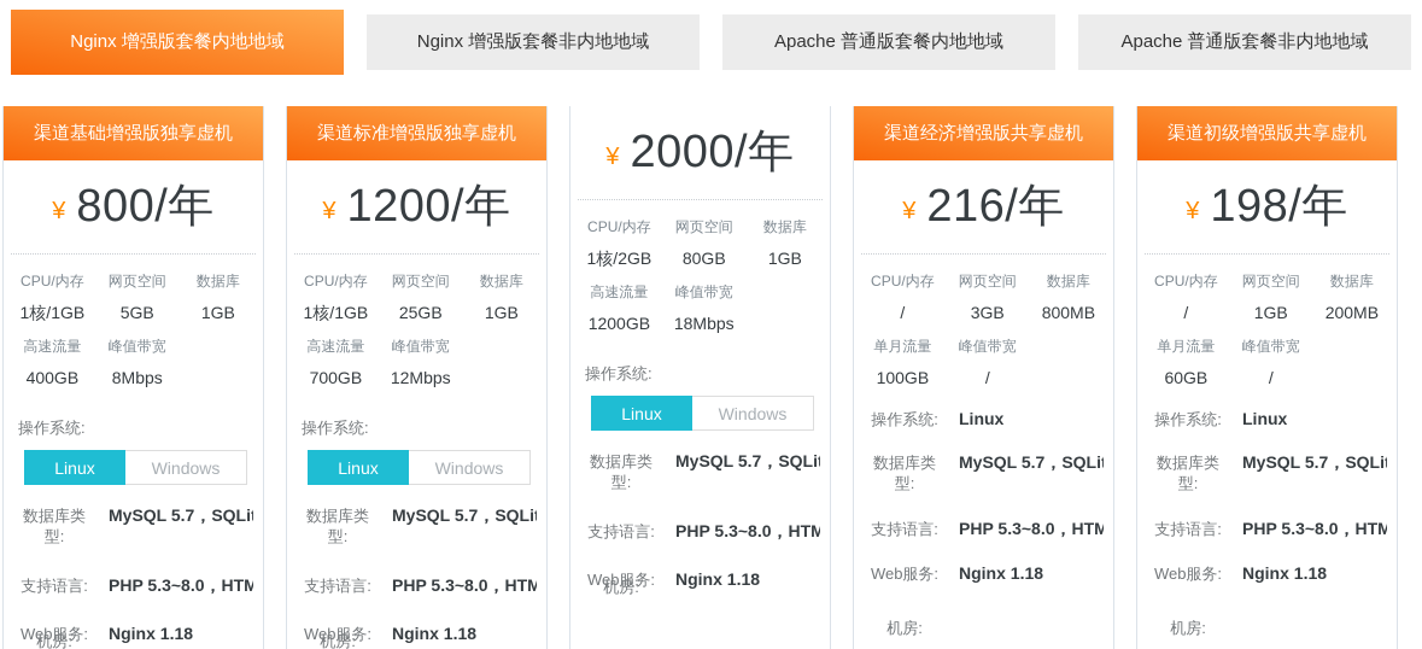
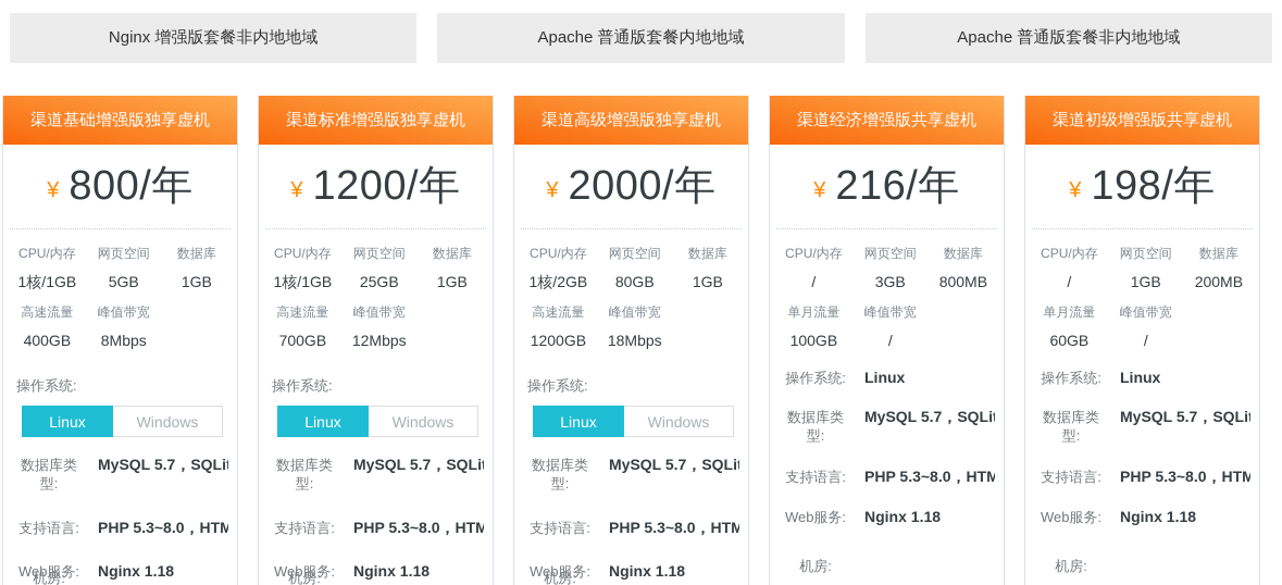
- Nginx 增强版套餐内地地域
  Nginx 增强版套餐非内地地域
  Apache 普通版套餐内地地域
  Apache 普通版套餐非内地地域
  渠道基础增强版独享虚机
  ¥
  800/年
  CPU/内存
  1核/1GB
  网页空间
  5GB
  数据库
  1GB
  高速流量
  400GB
  峰值带宽
  8Mbps
  操作系统:
  Linux
  Windows
  数据库类型:
  MySQL 5.7，SQLi
  支持语言:
  PHP 5.3~8.0，HTM
  Web服务:
  Nginx 1.18
  机房:
  渠道标准增强版独享虚机
  ¥
  1200/年
  CPU/内存
  1核/1GB
  网页空间
  25GB
  数据库
  1GB
  高速流量
  700GB
  峰值带宽
  12Mbps
  操作系统:
  Linux
  Windows
  数据库类型:
  MySQL 5.7，SQLi
  支持语言:
  PHP 5.3~8.0，HTM
  Web服务:
  Nginx 1.18
  机房:
+ 渠道高级增强版独享虚机
  ¥
  2000/年
  CPU/内存
  1核/2GB
  网页空间
  80GB
  数据库
  1GB
  高速流量
  1200GB
  峰值带宽
  18Mbps
  操作系统:
  Linux
  Windows
  数据库类型:
  MySQL 5.7，SQLi
  支持语言:
  PHP 5.3~8.0，HTM
  Web服务:
  Nginx 1.18
  机房:
  渠道经济增强版共享虚机
  ¥
  216/年
  CPU/内存
  /
  网页空间
  3GB
  数据库
  800MB
  单月流量
  100GB
  峰值带宽
  /
  操作系统:
  Linux
  数据库类型:
  MySQL 5.7，SQLi
  支持语言:
  PHP 5.3~8.0，HTM
  Web服务:
  Nginx 1.18
  机房:
  渠道初级增强版共享虚机
  ¥
  198/年
  CPU/内存
  /
  网页空间
  1GB
  数据库
  200MB
  单月流量
  60GB
  峰值带宽
  /
  操作系统:
  Linux
  数据库类型:
  MySQL 5.7，SQLi
  支持语言:
  PHP 5.3~8.0，HTM
  Web服务:
  Nginx 1.18
  机房:
